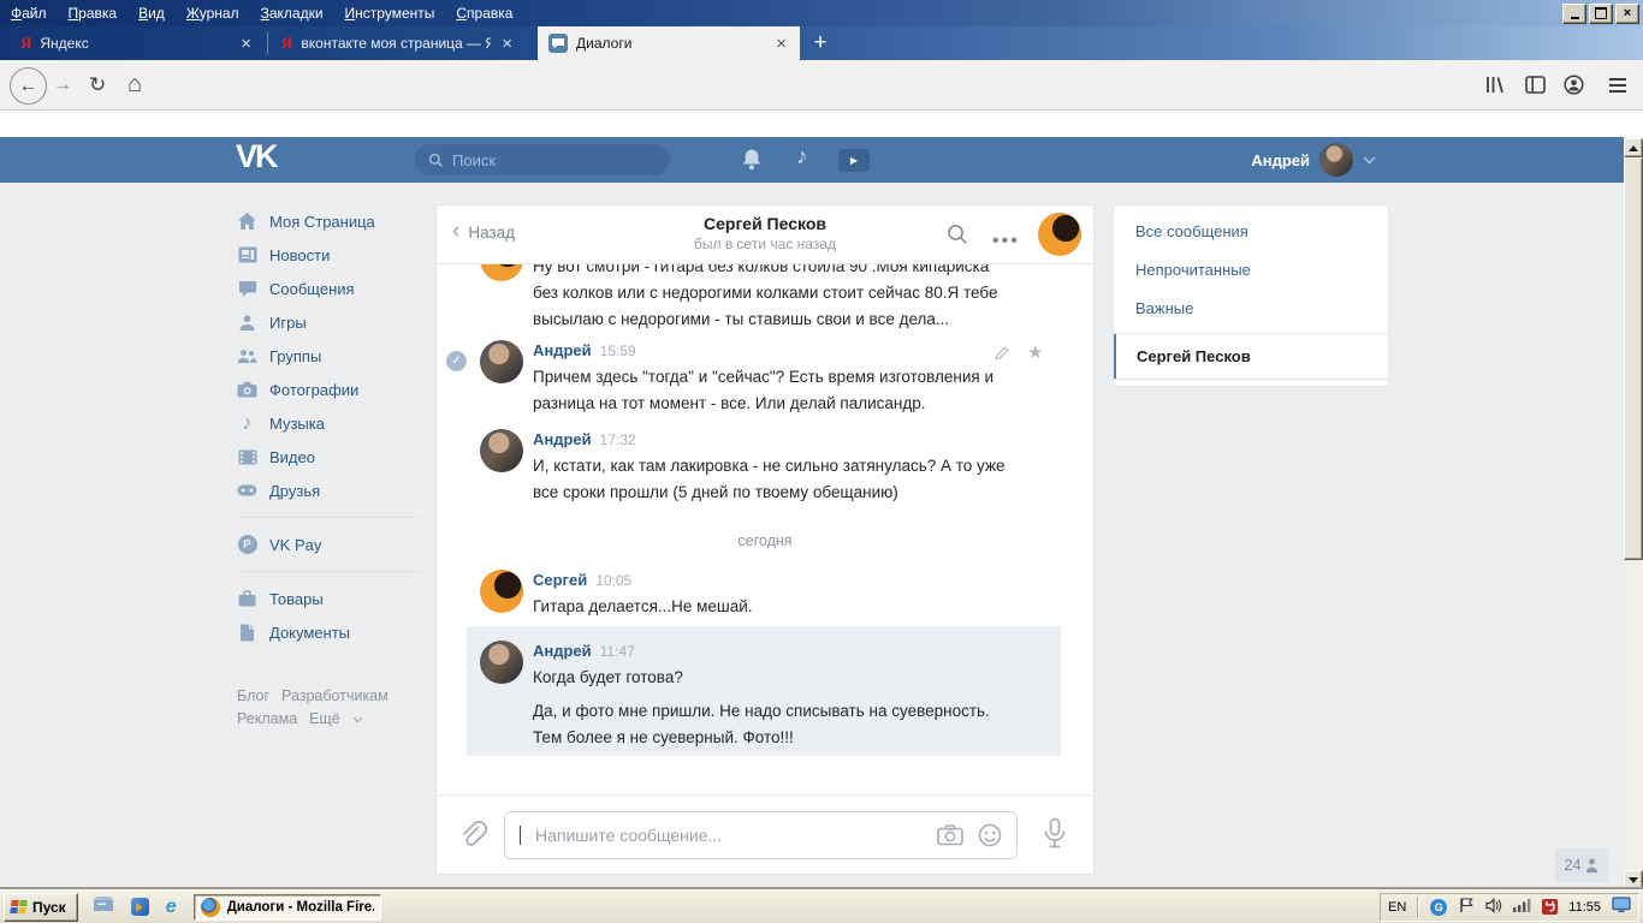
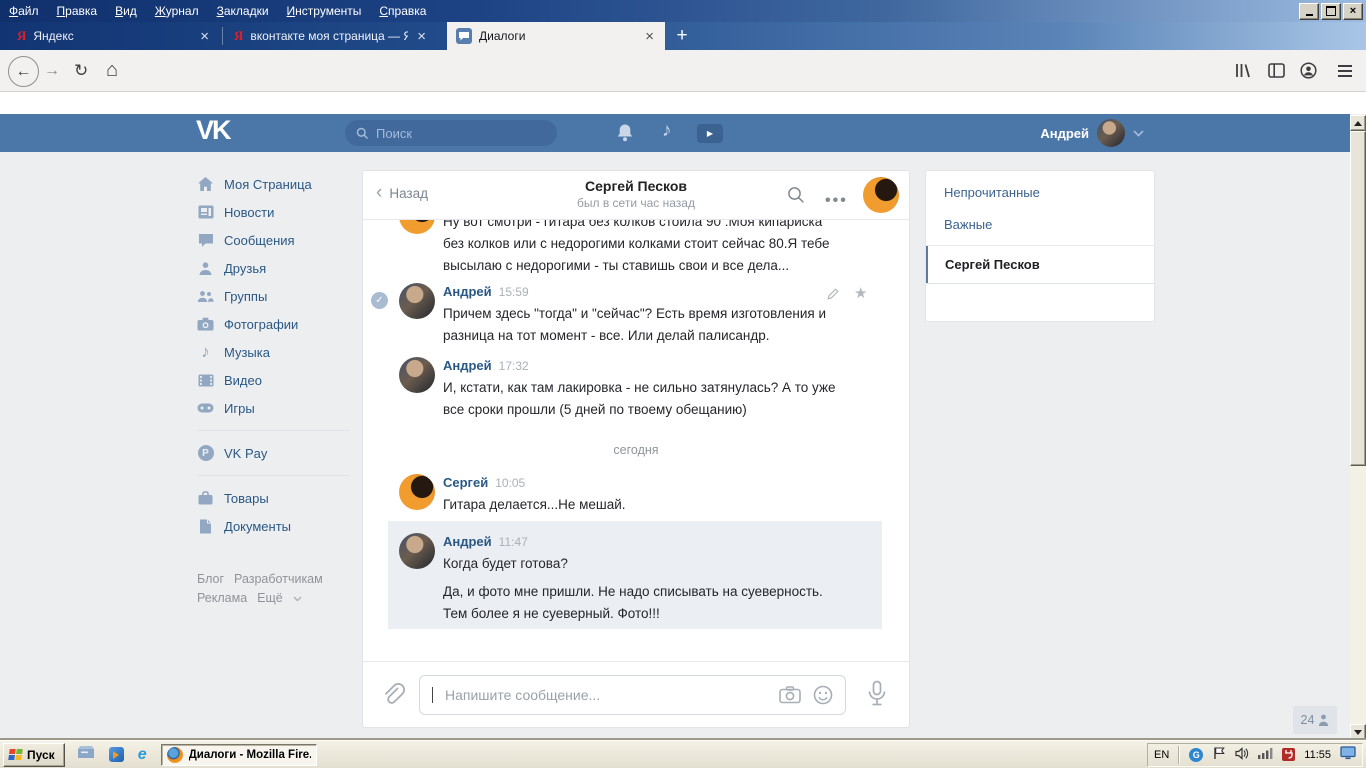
  Файл
  Правка
  Вид
  Журнал
  Закладки
  Инструменты
  Справка
  ×
  Я
  Яндекс
  ×
  Я
  вконтакте моя страница — Я
  ×
  Диалоги
  ×
  +
  ←
  →
  ↻
  ⌂
  VK
  Поиск
  ♪
  ▶
  Андрей
  Моя Страница
  Новости
  Сообщения
- Игры
+ Друзья
  Группы
  Фотографии
  ♪
  Музыка
  Видео
- Друзья
+ Игры
  P
  VK Pay
  Товары
  Документы
  Блог Разработчикам
  Реклама Ещё
  Ну вот смотри - гитара без колков стоила 90 :Моя кипариска
  без колков или с недорогими колками стоит сейчас 80.Я тебе
  высылаю с недорогими - ты ставишь свои и все дела...
  ✓
  Андрей 15:59
  Причем здесь "тогда" и "сейчас"? Есть время изготовления и
  разница на тот момент - все. Или делай палисандр.
  ★
  Андрей 17:32
  И, кстати, как там лакировка - не сильно затянулась? А то уже
  все сроки прошли (5 дней по твоему обещанию)
  сегодня
  Сергей 10:05
  Гитара делается...Не мешай.
  Андрей 11:47
  Когда будет готова?
  Да, и фото мне пришли. Не надо списывать на суеверность.
  Тем более я не суеверный. Фото!!!
  ‹
  Назад
  Сергей Песков
  был в сети час назад
  •••
  Напишите сообщение...
- Все сообщения
  Непрочитанные
  Важные
  Сергей Песков
  24
  Пуск
  e
  Диалоги - Mozilla Fire
  EN
  G
  11:55
